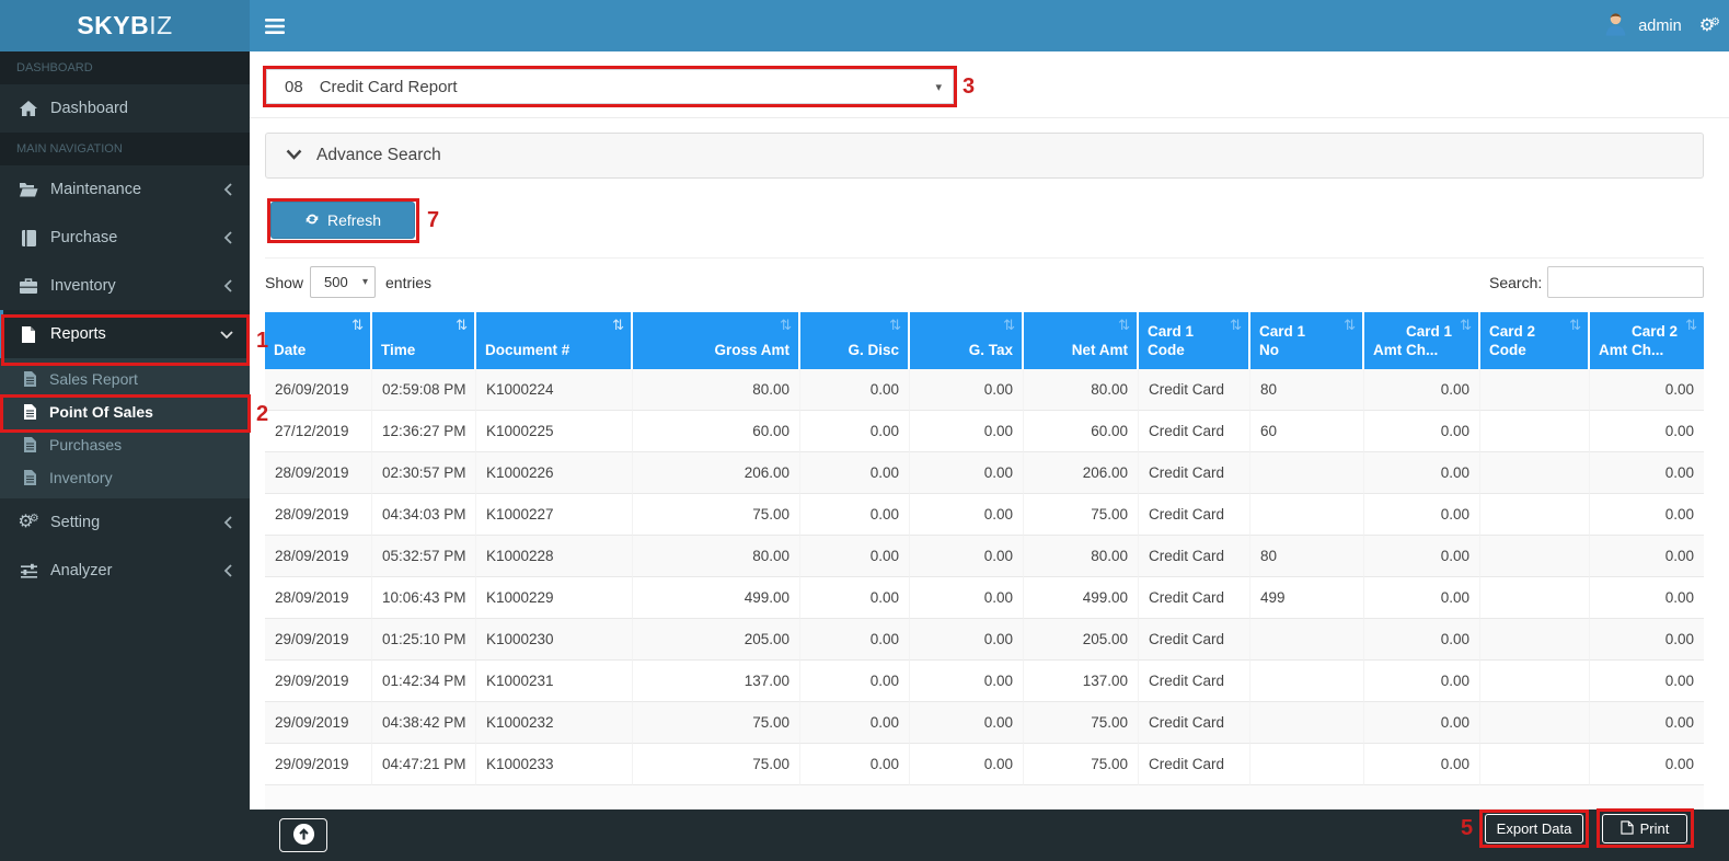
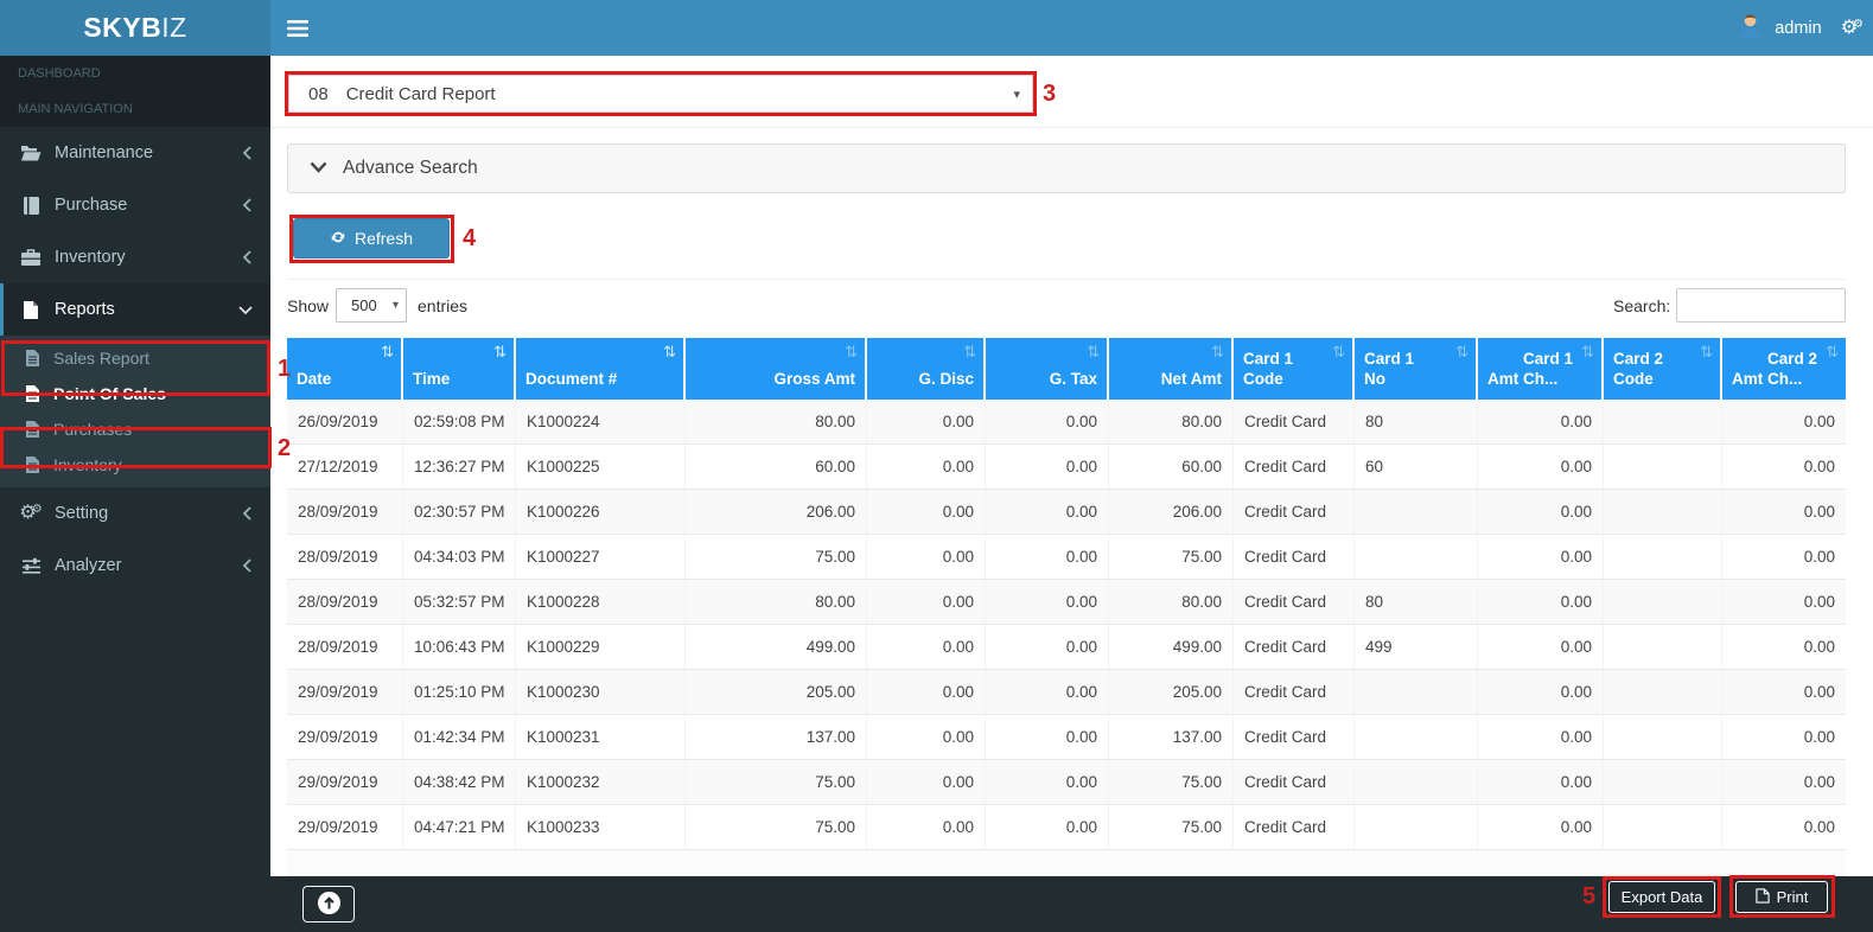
  SKYB
  IZ
  DASHBOARD
- Dashboard
  MAIN NAVIGATION
  Maintenance
  Purchase
  Inventory
  Reports
  Sales Report
  Point Of Sales
  Purchases
  Inventory
  ⚙
  ⚙
  Setting
  Analyzer
  admin
  ⚙
  ⚙
  08
  Credit Card Report
  ▾
  Advance Search
  Refresh
  Show
  500
  ▾
  entries
  Search:
  Date⇅	Time⇅	Document #⇅	Gross Amt⇅	G. Disc⇅	G. Tax⇅	Net Amt⇅	Card 1Code⇅	Card 1No⇅	Card 1Amt Ch...⇅	Card 2Code⇅	Card 2Amt Ch...⇅
  26/09/2019	02:59:08 PM	K1000224	80.00	0.00	0.00	80.00	Credit Card	80	0.00		0.00
  27/12/2019	12:36:27 PM	K1000225	60.00	0.00	0.00	60.00	Credit Card	60	0.00		0.00
  28/09/2019	02:30:57 PM	K1000226	206.00	0.00	0.00	206.00	Credit Card		0.00		0.00
  28/09/2019	04:34:03 PM	K1000227	75.00	0.00	0.00	75.00	Credit Card		0.00		0.00
  28/09/2019	05:32:57 PM	K1000228	80.00	0.00	0.00	80.00	Credit Card	80	0.00		0.00
  28/09/2019	10:06:43 PM	K1000229	499.00	0.00	0.00	499.00	Credit Card	499	0.00		0.00
  29/09/2019	01:25:10 PM	K1000230	205.00	0.00	0.00	205.00	Credit Card		0.00		0.00
  29/09/2019	01:42:34 PM	K1000231	137.00	0.00	0.00	137.00	Credit Card		0.00		0.00
  29/09/2019	04:38:42 PM	K1000232	75.00	0.00	0.00	75.00	Credit Card		0.00		0.00
  29/09/2019	04:47:21 PM	K1000233	75.00	0.00	0.00	75.00	Credit Card		0.00		0.00
  Export Data
  Print
  1
  2
  3
- 7
+ 4
  5
